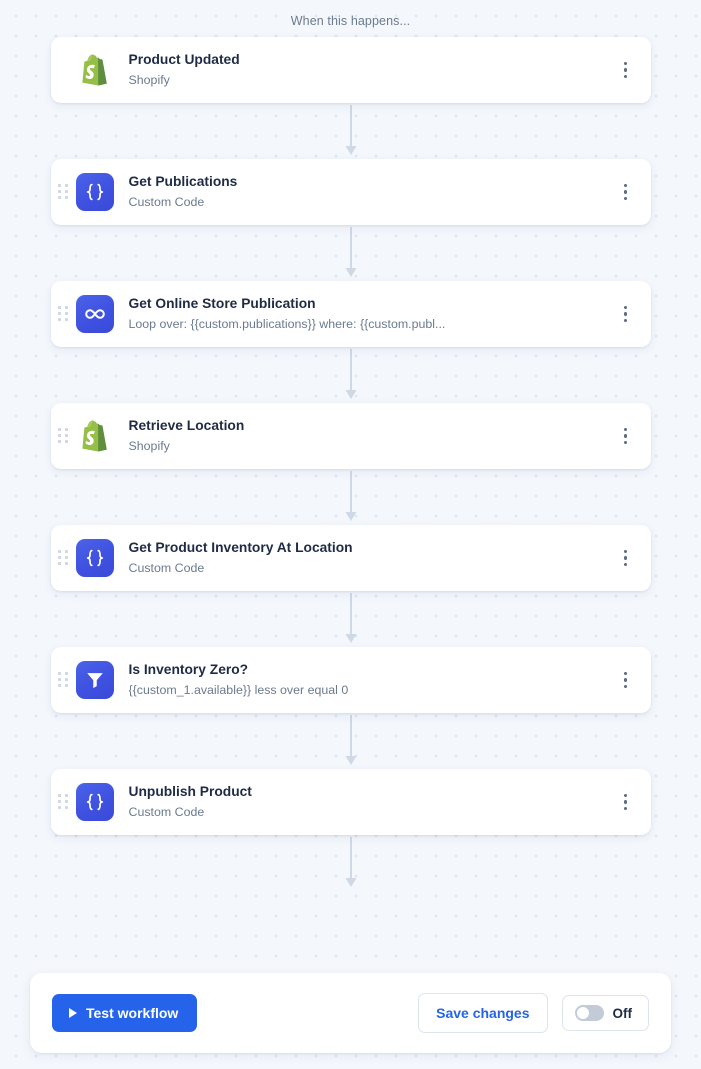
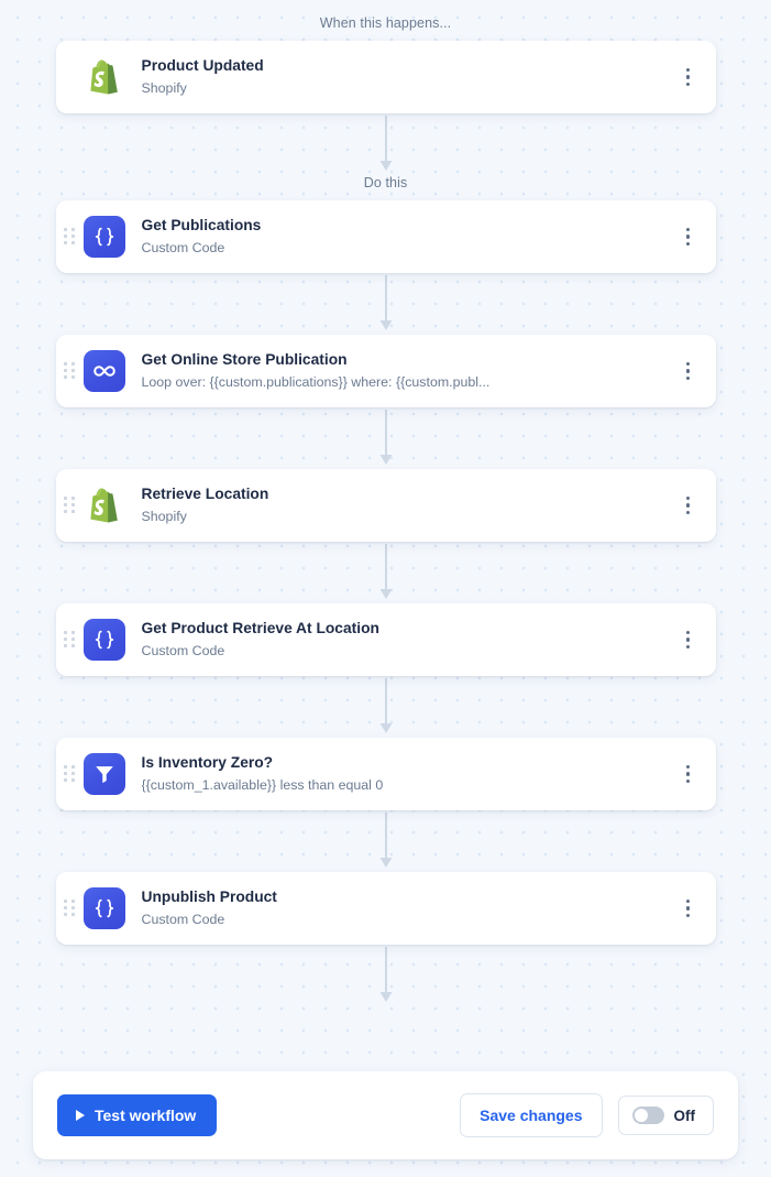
  When this happens...
  Product Updated
  Shopify
+ Do this
  Get Publications
  Custom Code
  Get Online Store Publication
  Loop over: {{custom.publications}} where: {{custom.publ...
  Retrieve Location
  Shopify
- Get Product Inventory At Location
+ Get Product Retrieve At Location
  Custom Code
  Is Inventory Zero?
- {{custom_1.available}} less over equal 0
+ {{custom_1.available}} less than equal 0
  Unpublish Product
  Custom Code
  Test workflow
  Save changes
  Off
